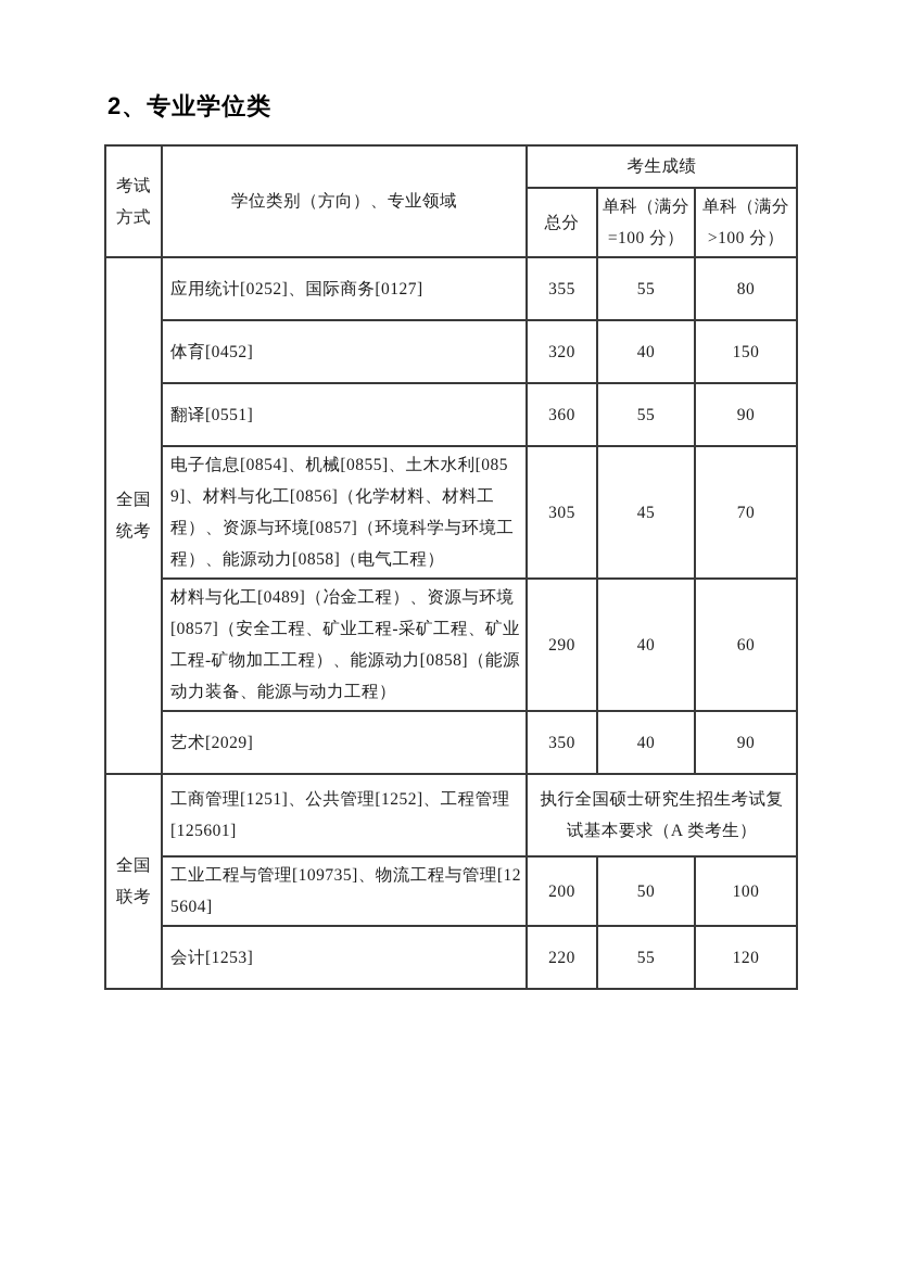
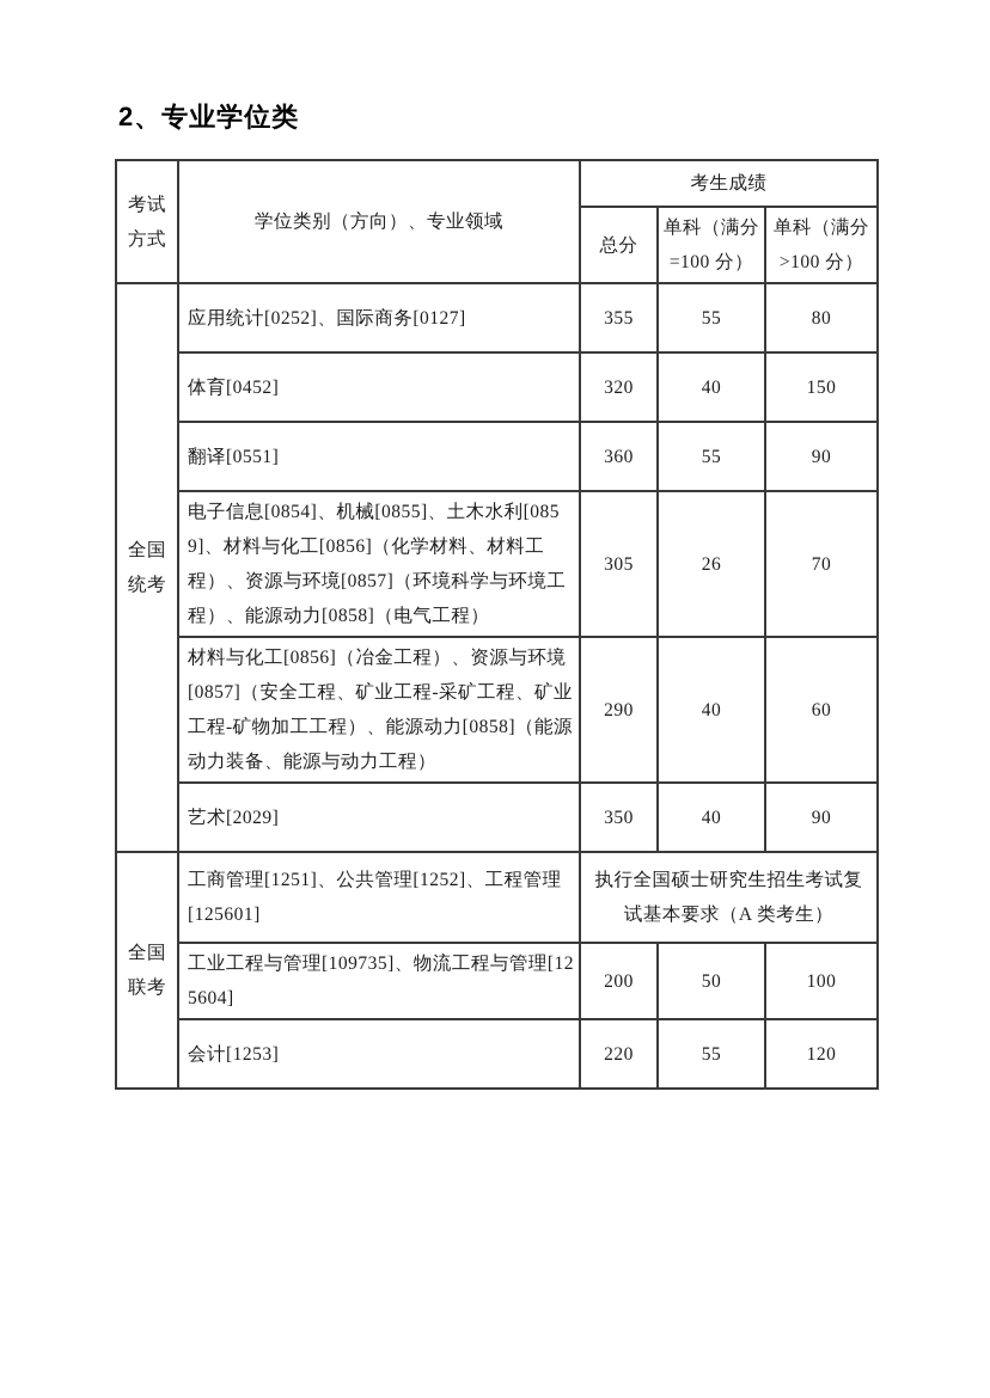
  2、专业学位类
  考试方式	学位类别（方向）、专业领域	考生成绩
  总分	单科（满分=100 分）	单科（满分>100 分）
  全国统考	应用统计[0252]、国际商务[0127]	355	55	80
  体育[0452]	320	40	150
  翻译[0551]	360	55	90
- 电子信息[0854]、机械[0855]、土木水利[0859]、材料与化工[0856]（化学材料、材料工程）、资源与环境[0857]（环境科学与环境工程）、能源动力[0858]（电气工程）	305	45	70
+ 电子信息[0854]、机械[0855]、土木水利[0859]、材料与化工[0856]（化学材料、材料工程）、资源与环境[0857]（环境科学与环境工程）、能源动力[0858]（电气工程）	305	26	70
- 材料与化工[0489]（冶金工程）、资源与环境[0857]（安全工程、矿业工程-采矿工程、矿业工程-矿物加工工程）、能源动力[0858]（能源动力装备、能源与动力工程）	290	40	60
+ 材料与化工[0856]（冶金工程）、资源与环境[0857]（安全工程、矿业工程-采矿工程、矿业工程-矿物加工工程）、能源动力[0858]（能源动力装备、能源与动力工程）	290	40	60
  艺术[2029]	350	40	90
  全国联考	工商管理[1251]、公共管理[1252]、工程管理[125601]	执行全国硕士研究生招生考试复试基本要求（A 类考生）
  工业工程与管理[109735]、物流工程与管理[125604]	200	50	100
  会计[1253]	220	55	120
